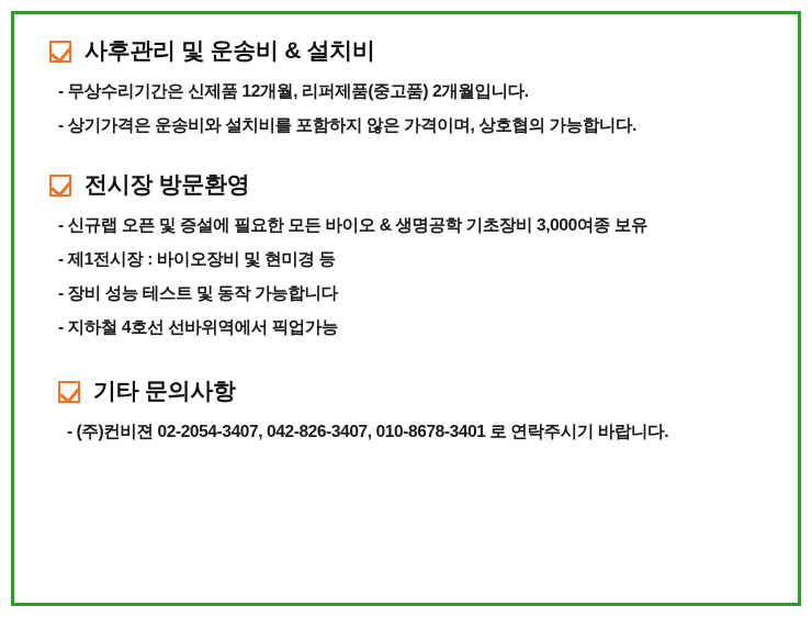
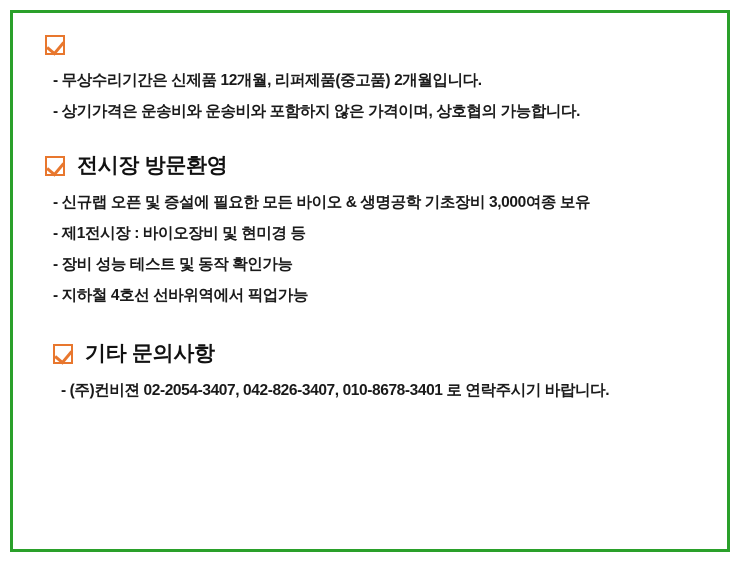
- 사후관리 및 운송비 & 설치비
  - 무상수리기간은 신제품 12개월, 리퍼제품(중고품) 2개월입니다.
- - 상기가격은 운송비와 설치비를 포함하지 않은 가격이며, 상호협의 가능합니다.
+ - 상기가격은 운송비와 운송비와 포함하지 않은 가격이며, 상호협의 가능합니다.
  전시장 방문환영
  - 신규랩 오픈 및 증설에 필요한 모든 바이오 & 생명공학 기초장비 3,000여종 보유
  - 제1전시장 : 바이오장비 및 현미경 등
- - 장비 성능 테스트 및 동작 가능합니다
+ - 장비 성능 테스트 및 동작 확인가능
  - 지하철 4호선 선바위역에서 픽업가능
  기타 문의사항
  - (주)컨비젼 02-2054-3407, 042-826-3407, 010-8678-3401 로 연락주시기 바랍니다.
